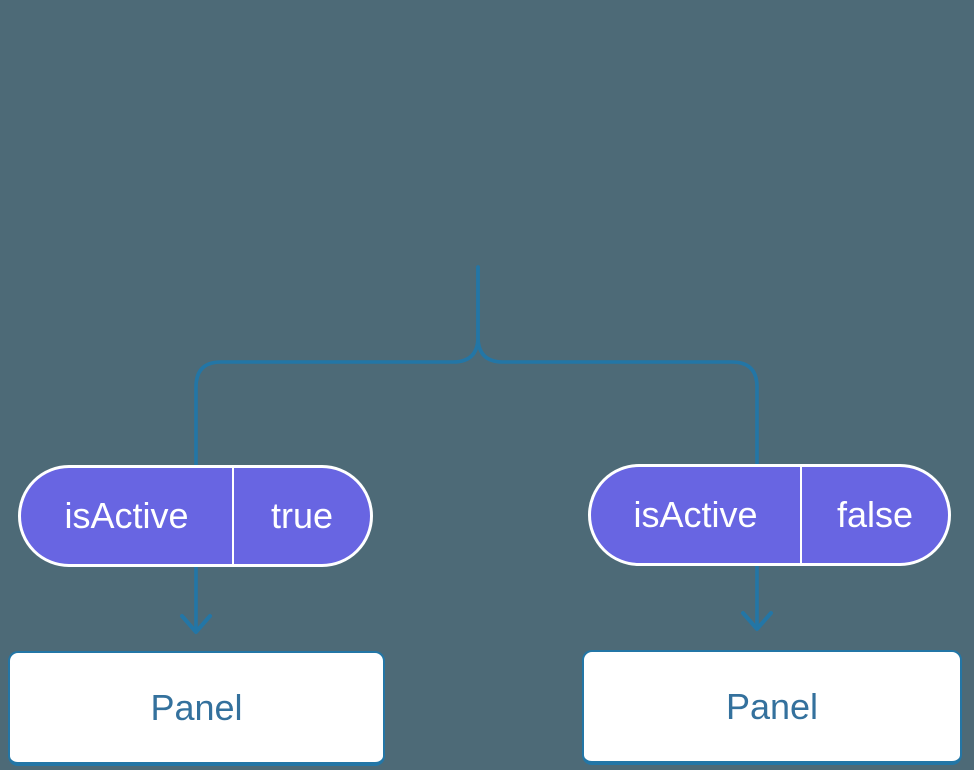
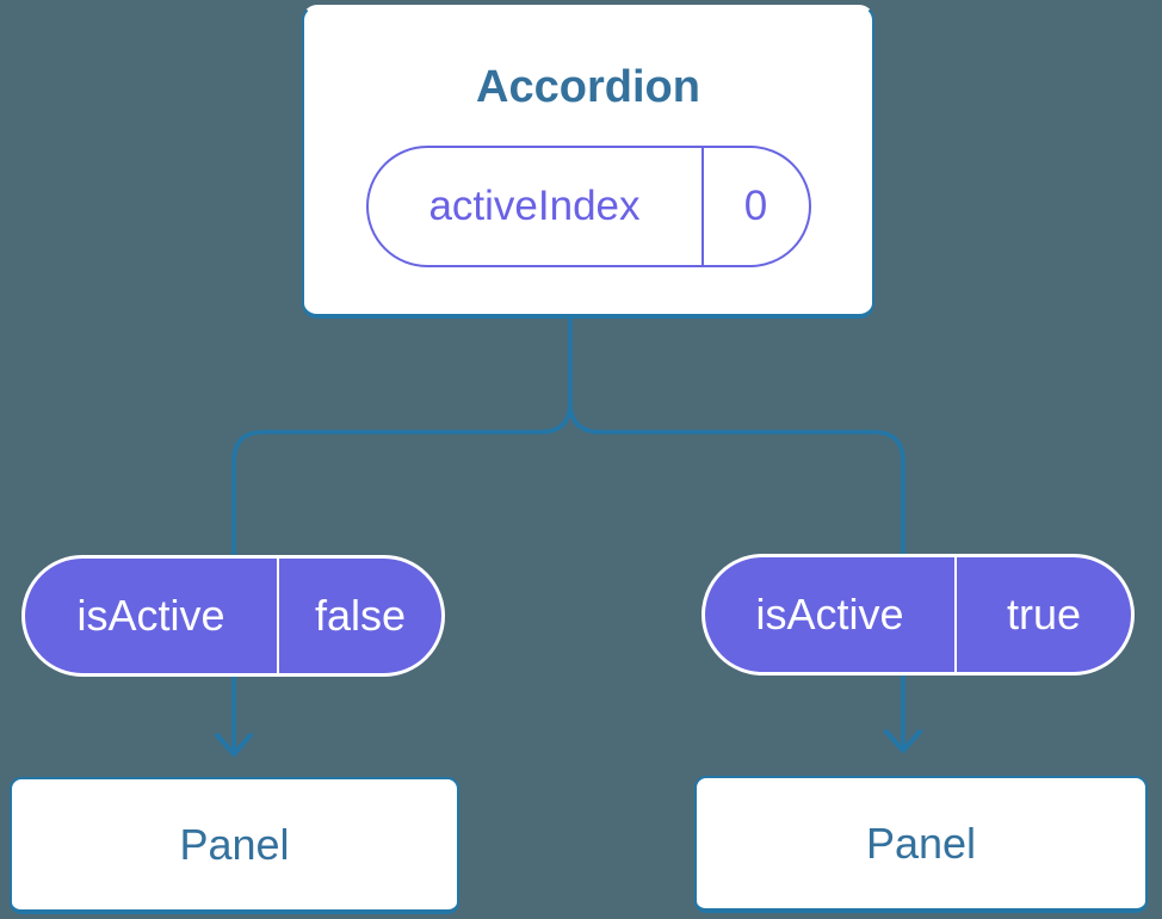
+ Accordion
+ activeIndex
+ 0
  isActive
- true
+ false
  isActive
- false
+ true
  Panel
  Panel
